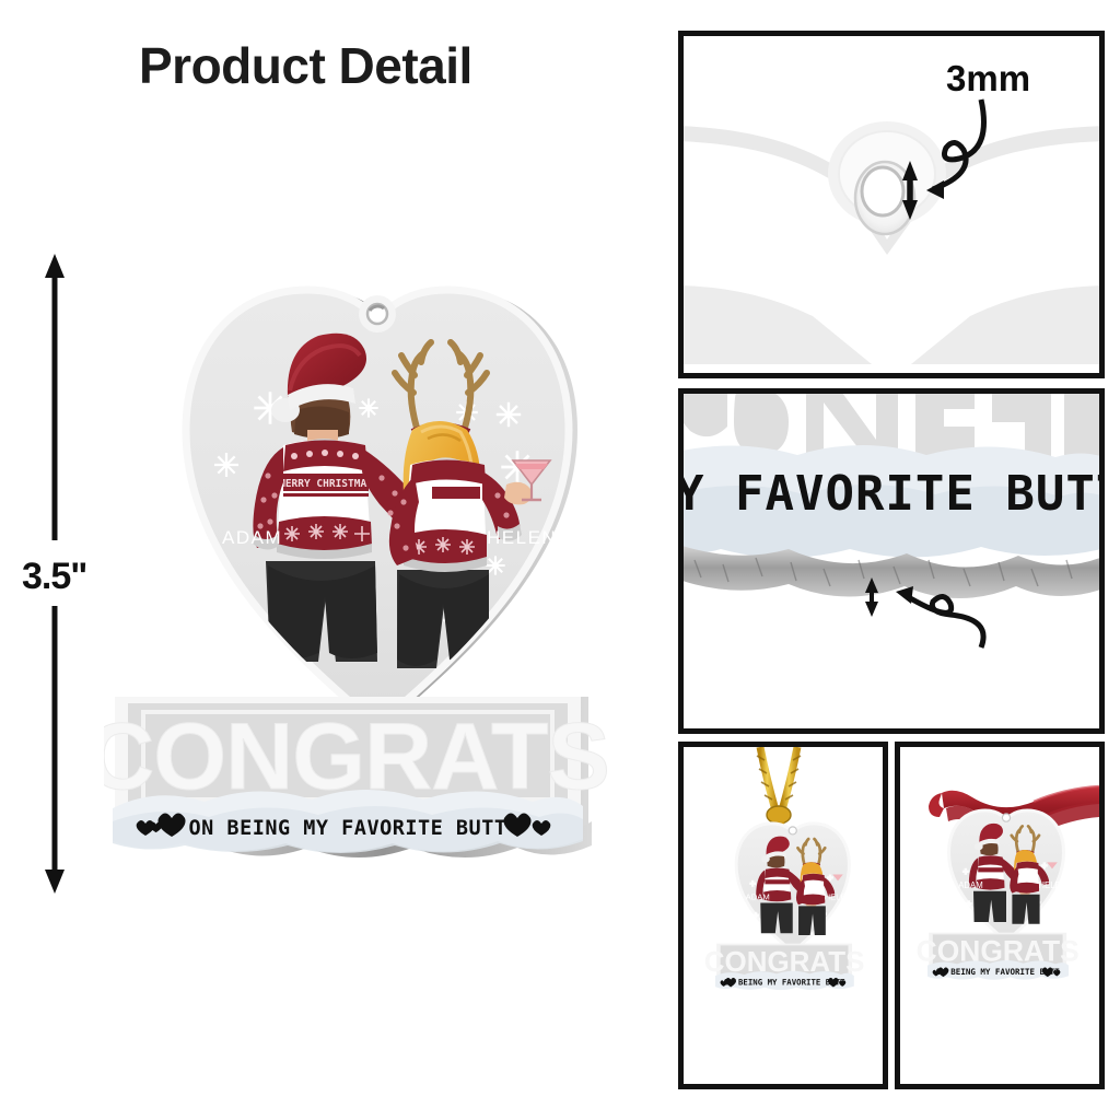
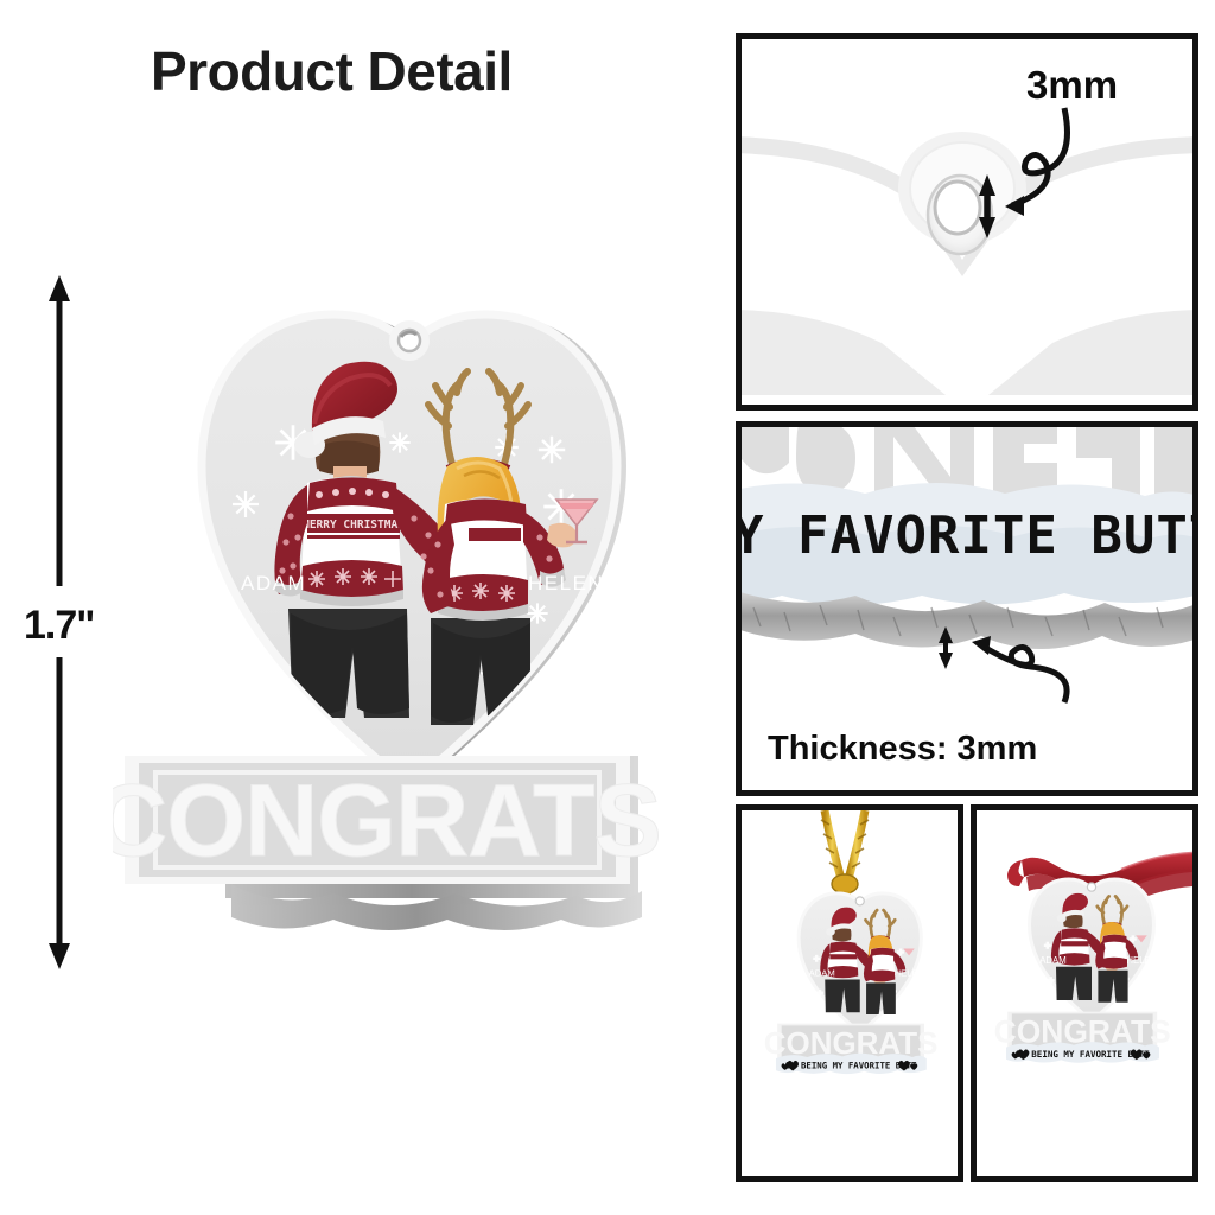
  Product Detail
- 3.5"
+ 1.7"
  ERRY CHRISTMA
  ADAM
  HELEN
  CONGRATS
- ON BEING MY FAVORITE BUTT
  3mm
  Y FAVORITE BUT
+ Thickness: 3mm
  ADAM
  HELEN
  CONGRATS
  BEING MY FAVORITE B
  ADAM
  HELEN
  CONGRATS
  BEING MY FAVORITE B
